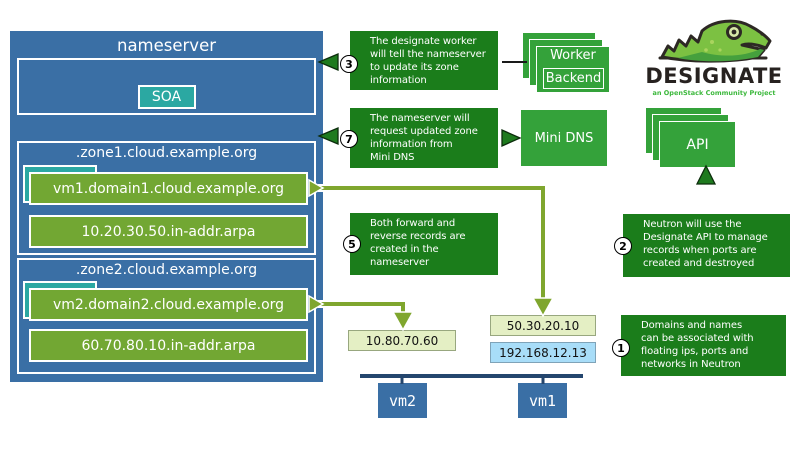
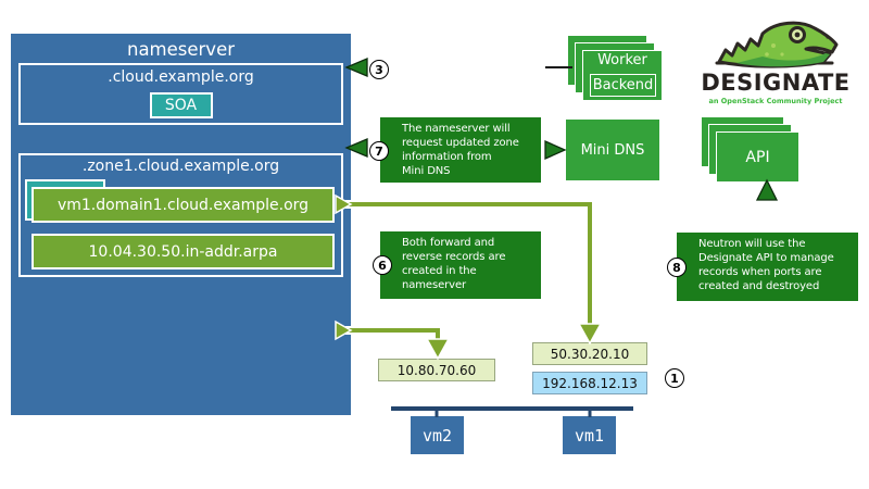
  nameserver
+ .cloud.example.org
  SOA
  .zone1.cloud.example.org
  vm1.domain1.cloud.example.org
- 10.20.30.50.in-addr.arpa
+ 10.04.30.50.in-addr.arpa
- .zone2.cloud.example.org
- vm2.domain2.cloud.example.org
- 60.70.80.10.in-addr.arpa
- The designate worker
- will tell the nameserver
- to update its zone
- information
  The nameserver will
  request updated zone
  information from
  Mini DNS
  Both forward and
  reverse records are
  created in the
  nameserver
  Neutron will use the
  Designate API to manage
  records when ports are
  created and destroyed
- Domains and names
- can be associated with
- floating ips, ports and
- networks in Neutron
  Worker
  Backend
  Mini DNS
  API
  DESIGNATE
  an OpenStack Community Project
  10.80.70.60
  50.30.20.10
  192.168.12.13
  vm2
  vm1
  3
  7
- 5
+ 6
- 2
+ 8
  1
